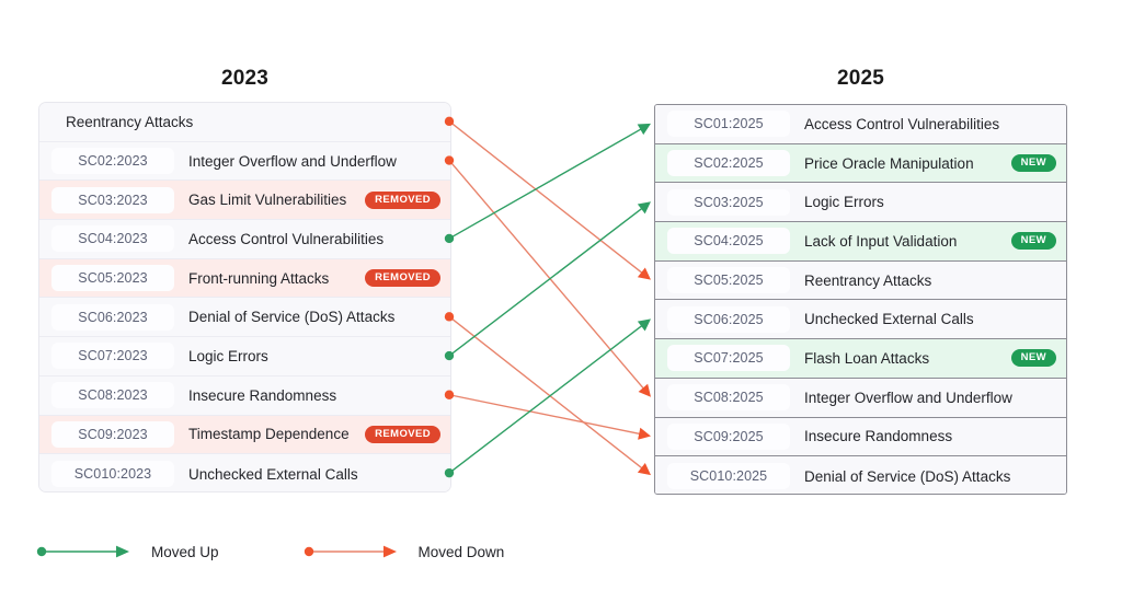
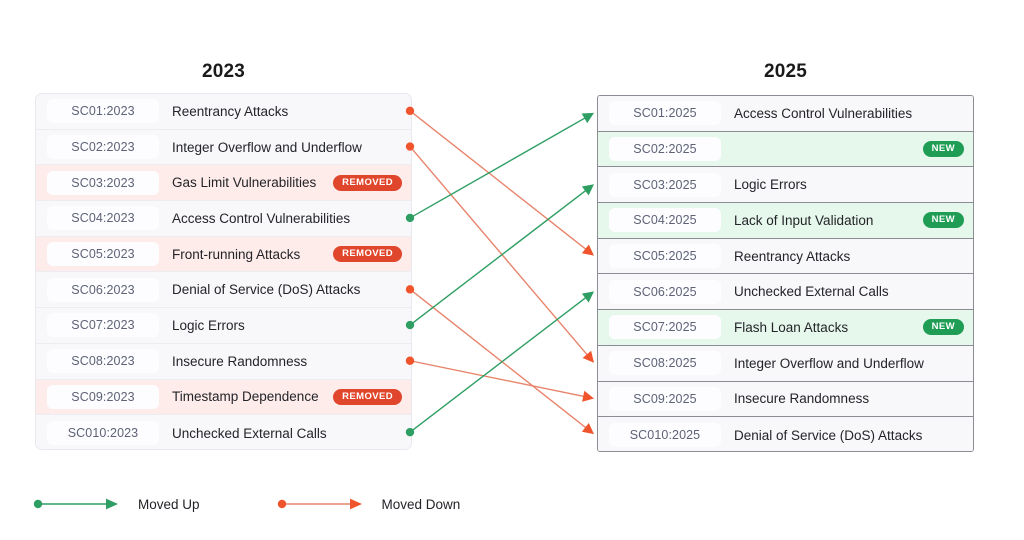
  2023
  2025
+ SC01:2023
  Reentrancy Attacks
  SC02:2023
  Integer Overflow and Underflow
  SC03:2023
  Gas Limit Vulnerabilities
  REMOVED
  SC04:2023
  Access Control Vulnerabilities
  SC05:2023
  Front-running Attacks
  REMOVED
  SC06:2023
  Denial of Service (DoS) Attacks
  SC07:2023
  Logic Errors
  SC08:2023
  Insecure Randomness
  SC09:2023
  Timestamp Dependence
  REMOVED
  SC010:2023
  Unchecked External Calls
  SC01:2025
  Access Control Vulnerabilities
  SC02:2025
- Price Oracle Manipulation
  NEW
  SC03:2025
  Logic Errors
  SC04:2025
  Lack of Input Validation
  NEW
  SC05:2025
  Reentrancy Attacks
  SC06:2025
  Unchecked External Calls
  SC07:2025
  Flash Loan Attacks
  NEW
  SC08:2025
  Integer Overflow and Underflow
  SC09:2025
  Insecure Randomness
  SC010:2025
  Denial of Service (DoS) Attacks
  Moved Up
  Moved Down
